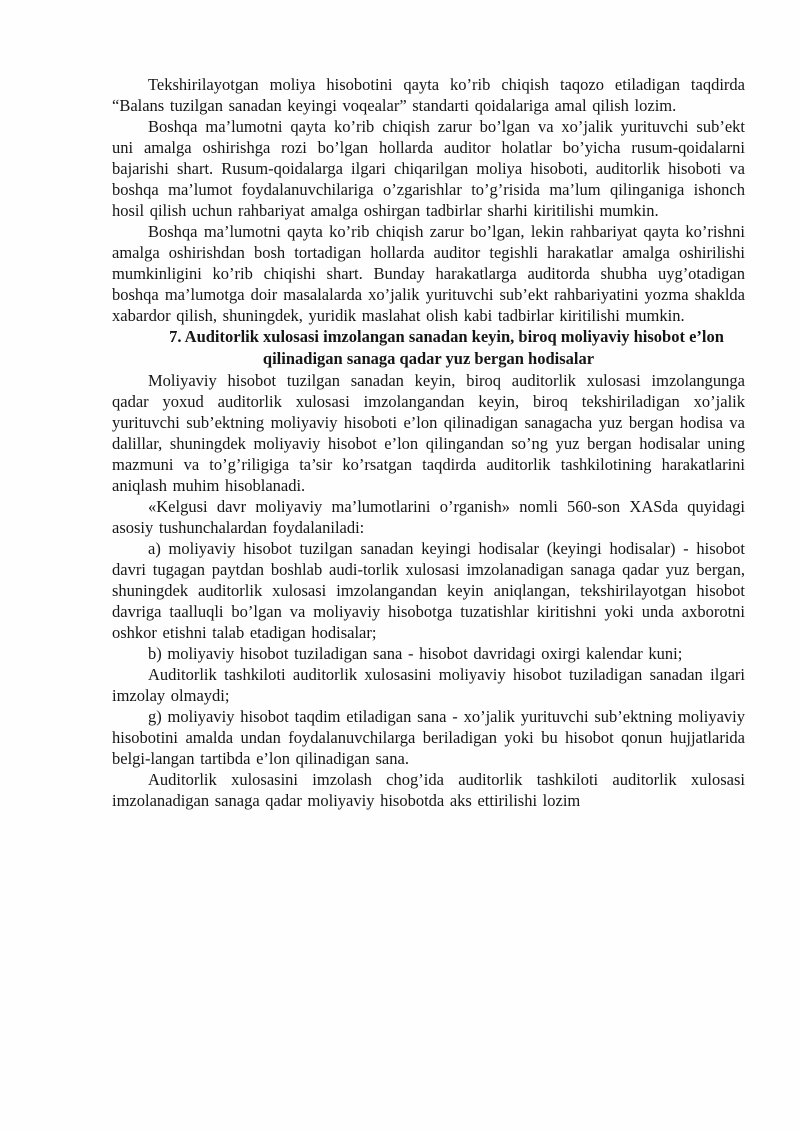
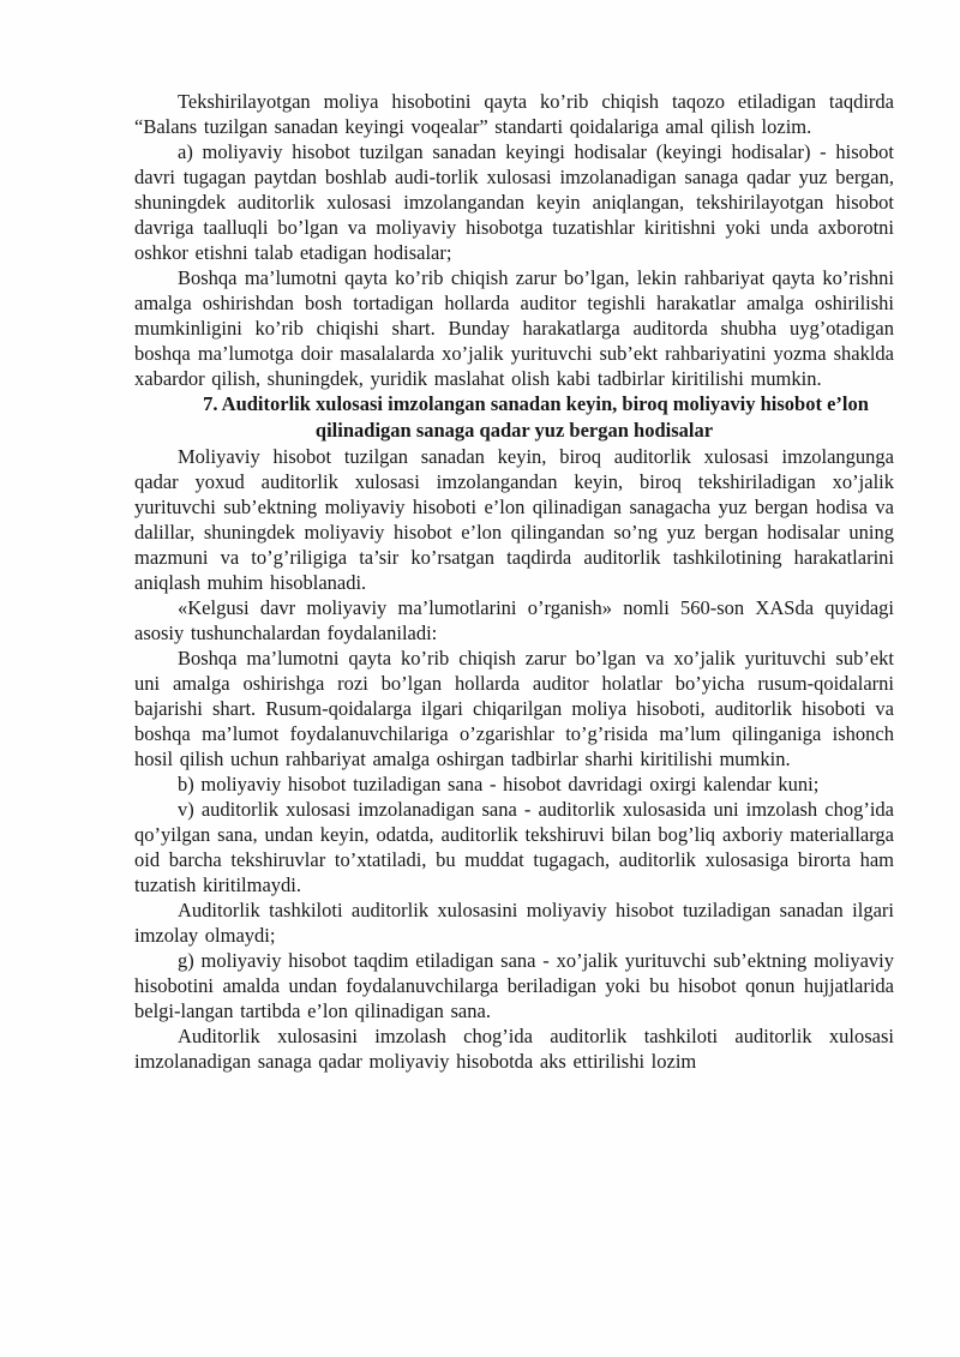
  Tekshirilayotgan moliya hisobotini qayta ko’rib chiqish taqozo etiladigan taqdirda “Balans tuzilgan sanadan keyingi voqealar” standarti qoidalariga amal qilish lozim.
- Boshqa ma’lumotni qayta ko’rib chiqish zarur bo’lgan va xo’jalik yurituvchi sub’ekt uni amalga oshirishga rozi bo’lgan hollarda auditor holatlar bo’yicha rusum-qoidalarni bajarishi shart. Rusum-qoidalarga ilgari chiqarilgan moliya hisoboti, auditorlik hisoboti va boshqa ma’lumot foydalanuvchilariga o’zgarishlar to’g’risida ma’lum qilinganiga ishonch hosil qilish uchun rahbariyat amalga oshirgan tadbirlar sharhi kiritilishi mumkin.
+ a) moliyaviy hisobot tuzilgan sanadan keyingi hodisalar (keyingi hodisalar) - hisobot davri tugagan paytdan boshlab audi-torlik xulosasi imzolanadigan sanaga qadar yuz bergan, shuningdek auditorlik xulosasi imzolangandan keyin aniqlangan, tekshirilayotgan hisobot davriga taalluqli bo’lgan va moliyaviy hisobotga tuzatishlar kiritishni yoki unda axborotni oshkor etishni talab etadigan hodisalar;
  Boshqa ma’lumotni qayta ko’rib chiqish zarur bo’lgan, lekin rahbariyat qayta ko’rishni amalga oshirishdan bosh tortadigan hollarda auditor tegishli harakatlar amalga oshirilishi mumkinligini ko’rib chiqishi shart. Bunday harakatlarga auditorda shubha uyg’otadigan boshqa ma’lumotga doir masalalarda xo’jalik yurituvchi sub’ekt rahbariyatini yozma shaklda xabardor qilish, shuningdek, yuridik maslahat olish kabi tadbirlar kiritilishi mumkin.
  7. Auditorlik xulosasi imzolangan sanadan keyin, biroq moliyaviy hisobot e’lon qilinadigan sanaga qadar yuz bergan hodisalar
  Moliyaviy hisobot tuzilgan sanadan keyin, biroq auditorlik xulosasi imzolangunga qadar yoxud auditorlik xulosasi imzolangandan keyin, biroq tekshiriladigan xo’jalik yurituvchi sub’ektning moliyaviy hisoboti e’lon qilinadigan sanagacha yuz bergan hodisa va dalillar, shuningdek moliyaviy hisobot e’lon qilingandan so’ng yuz bergan hodisalar uning mazmuni va to’g’riligiga ta’sir ko’rsatgan taqdirda auditorlik tashkilotining harakatlarini aniqlash muhim hisoblanadi.
  «Kelgusi davr moliyaviy ma’lumotlarini o’rganish» nomli 560-son XASda quyidagi asosiy tushunchalardan foydalaniladi:
- a) moliyaviy hisobot tuzilgan sanadan keyingi hodisalar (keyingi hodisalar) - hisobot davri tugagan paytdan boshlab audi-torlik xulosasi imzolanadigan sanaga qadar yuz bergan, shuningdek auditorlik xulosasi imzolangandan keyin aniqlangan, tekshirilayotgan hisobot davriga taalluqli bo’lgan va moliyaviy hisobotga tuzatishlar kiritishni yoki unda axborotni oshkor etishni talab etadigan hodisalar;
+ Boshqa ma’lumotni qayta ko’rib chiqish zarur bo’lgan va xo’jalik yurituvchi sub’ekt uni amalga oshirishga rozi bo’lgan hollarda auditor holatlar bo’yicha rusum-qoidalarni bajarishi shart. Rusum-qoidalarga ilgari chiqarilgan moliya hisoboti, auditorlik hisoboti va boshqa ma’lumot foydalanuvchilariga o’zgarishlar to’g’risida ma’lum qilinganiga ishonch hosil qilish uchun rahbariyat amalga oshirgan tadbirlar sharhi kiritilishi mumkin.
  b) moliyaviy hisobot tuziladigan sana - hisobot davridagi oxirgi kalendar kuni;
+ v) auditorlik xulosasi imzolanadigan sana - auditorlik xulosasida uni imzolash chog’ida qo’yilgan sana, undan keyin, odatda, auditorlik tekshiruvi bilan bog’liq axboriy materiallarga oid barcha tekshiruvlar to’xtatiladi, bu muddat tugagach, auditorlik xulosasiga birorta ham tuzatish kiritilmaydi.
  Auditorlik tashkiloti auditorlik xulosasini moliyaviy hisobot tuziladigan sanadan ilgari imzolay olmaydi;
  g) moliyaviy hisobot taqdim etiladigan sana - xo’jalik yurituvchi sub’ektning moliyaviy hisobotini amalda undan foydalanuvchilarga beriladigan yoki bu hisobot qonun hujjatlarida belgi-langan tartibda e’lon qilinadigan sana.
  Auditorlik xulosasini imzolash chog’ida auditorlik tashkiloti auditorlik xulosasi imzolanadigan sanaga qadar moliyaviy hisobotda aks ettirilishi lozim
